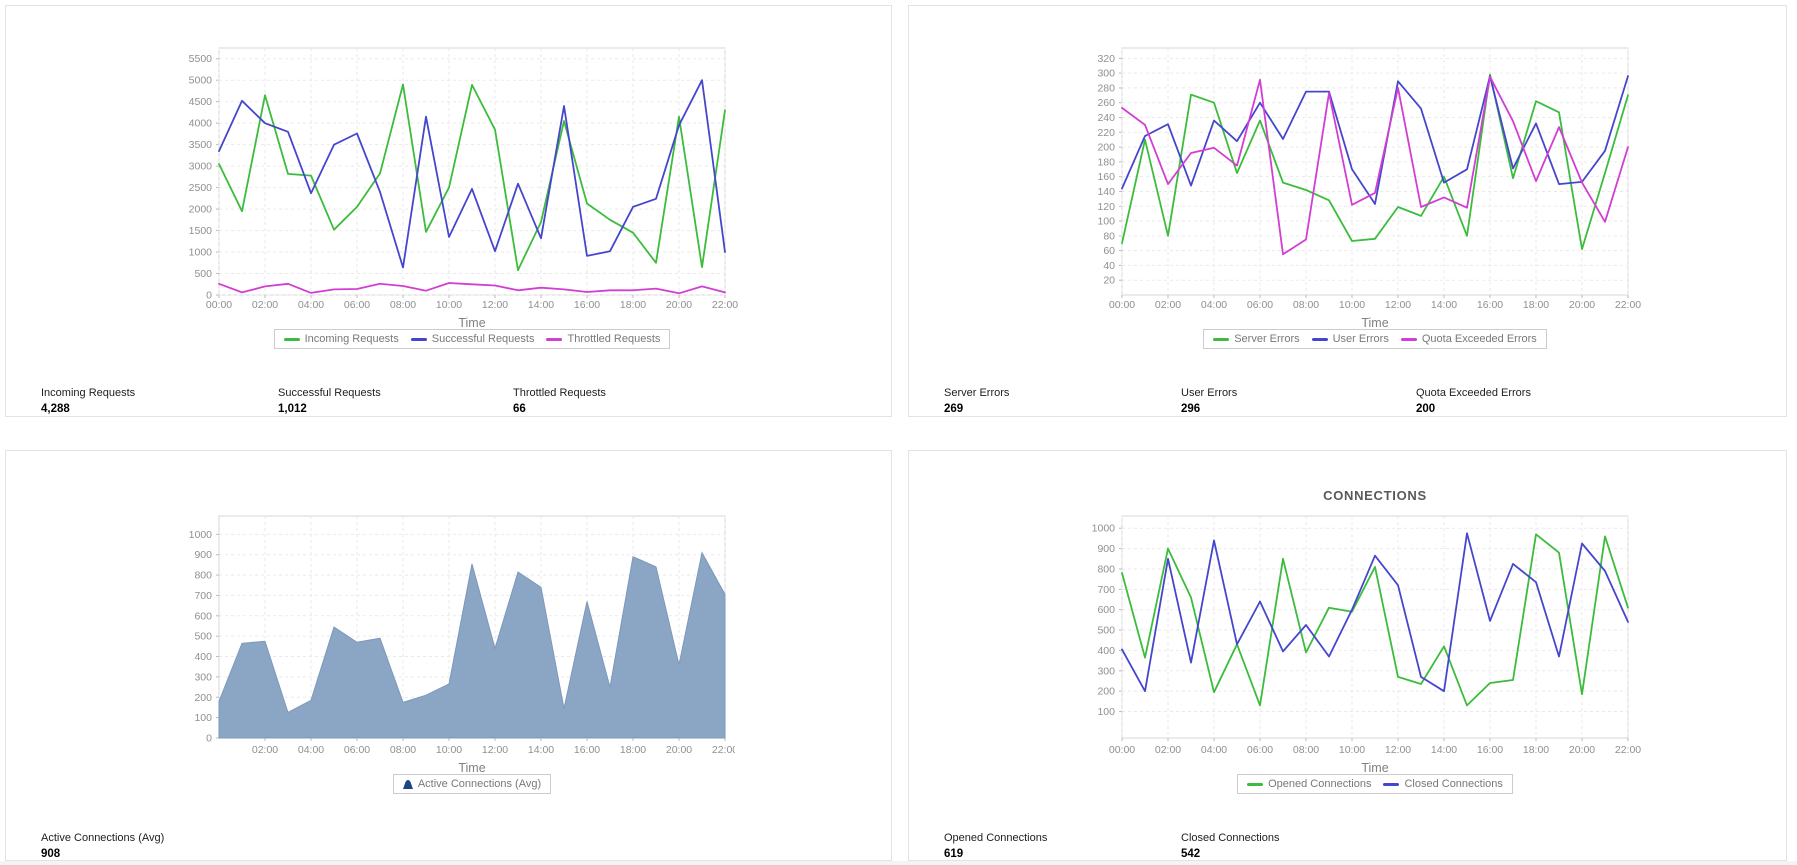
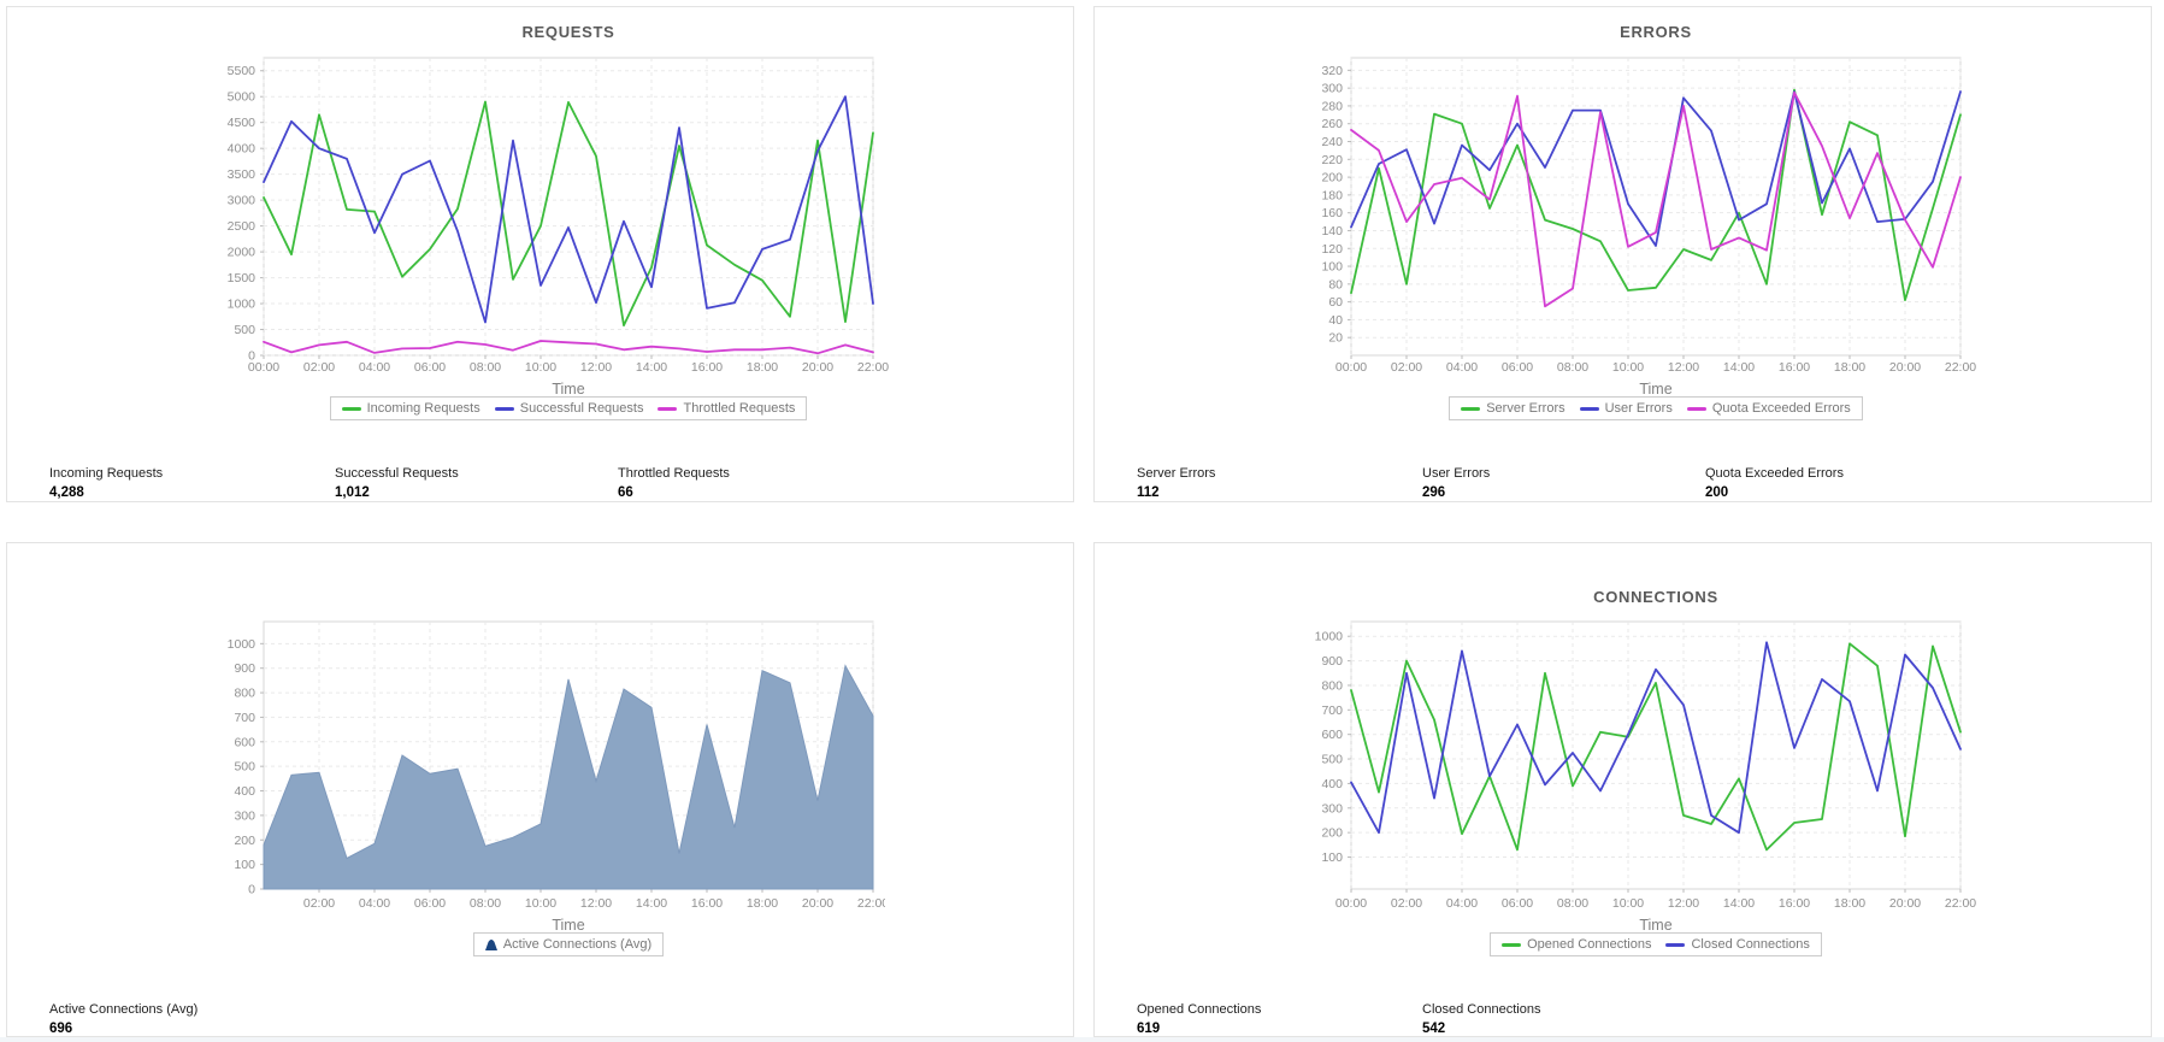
+ REQUESTS
  0
  500
  1000
  1500
  2000
  2500
  3000
  3500
  4000
  4500
  5000
  5500
  00:00
  02:00
  04:00
  06:00
  08:00
  10:00
  12:00
  14:00
  16:00
  18:00
  20:00
  22:00
  Time
  Incoming Requests
  Successful Requests
  Throttled Requests
  Incoming Requests
  4,288
  Successful Requests
  1,012
  Throttled Requests
  66
+ ERRORS
  20
  40
  60
  80
  100
  120
  140
  160
  180
  200
  220
  240
  260
  280
  300
  320
  00:00
  02:00
  04:00
  06:00
  08:00
  10:00
  12:00
  14:00
  16:00
  18:00
  20:00
  22:00
  Time
  Server Errors
  User Errors
  Quota Exceeded Errors
  Server Errors
- 269
+ 112
  User Errors
  296
  Quota Exceeded Errors
  200
  0
  100
  200
  300
  400
  500
  600
  700
  800
  900
  1000
  02:00
  04:00
  06:00
  08:00
  10:00
  12:00
  14:00
  16:00
  18:00
  20:00
  22:0
  Time
  Active Connections (Avg)
  Active Connections (Avg)
- 908
+ 696
  CONNECTIONS
  100
  200
  300
  400
  500
  600
  700
  800
  900
  1000
  00:00
  02:00
  04:00
  06:00
  08:00
  10:00
  12:00
  14:00
  16:00
  18:00
  20:00
  22:00
  Time
  Opened Connections
  Closed Connections
  Opened Connections
  619
  Closed Connections
  542
